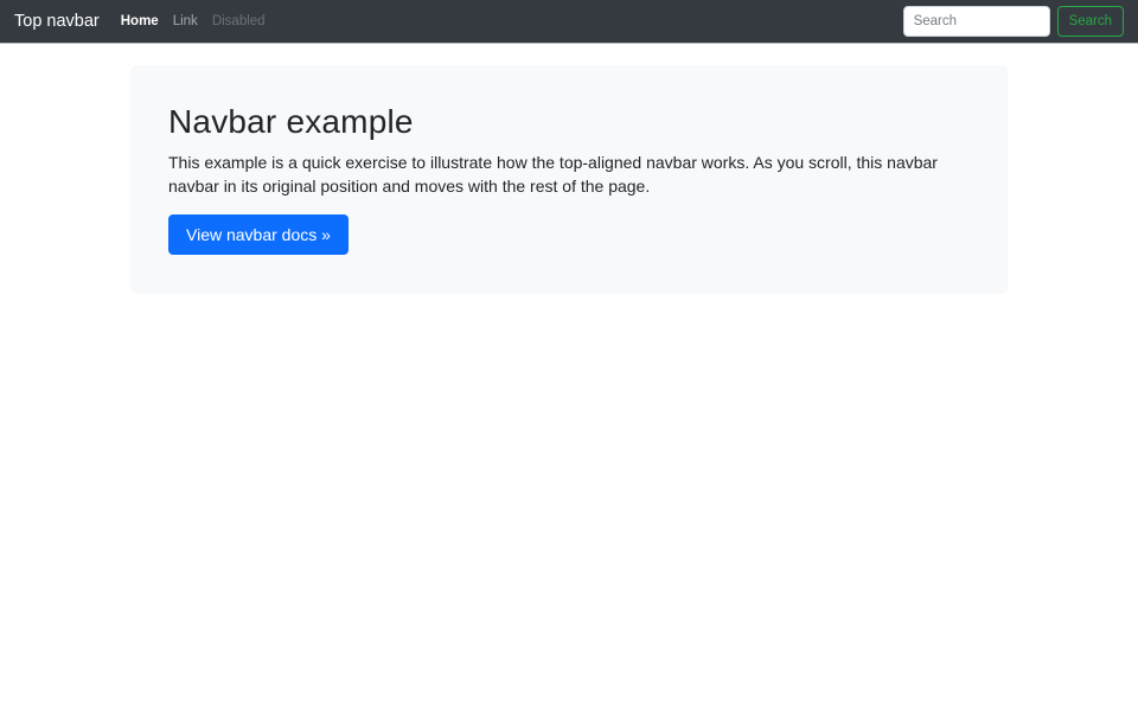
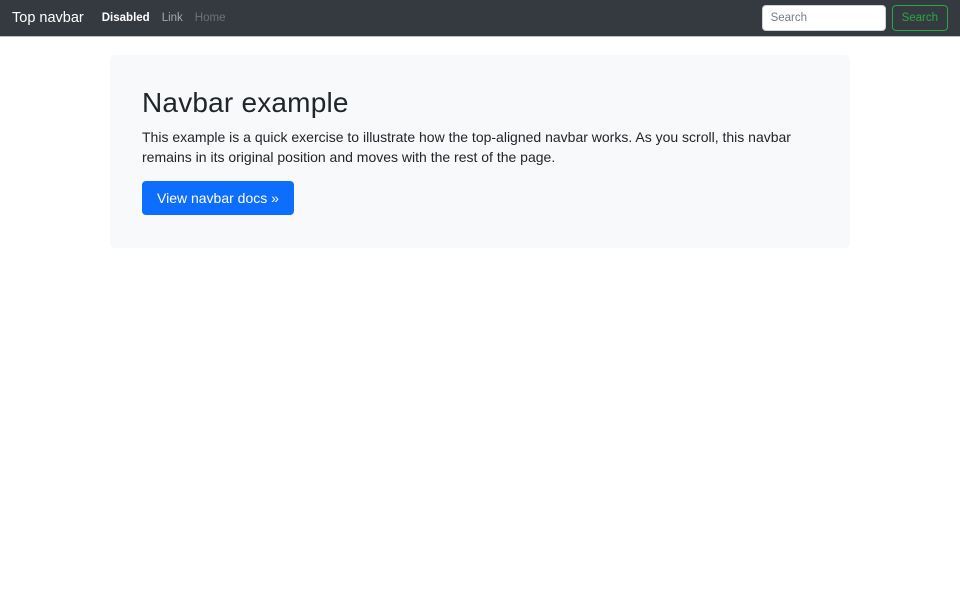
  Top navbar
- Home
+ Disabled
  Link
- Disabled
+ Home
  Search
  Search
  Navbar example
- This example is a quick exercise to illustrate how the top-aligned navbar works. As you scroll, this navbar navbar in its original position and moves with the rest of the page.
+ This example is a quick exercise to illustrate how the top-aligned navbar works. As you scroll, this navbar remains in its original position and moves with the rest of the page.
  View navbar docs »
